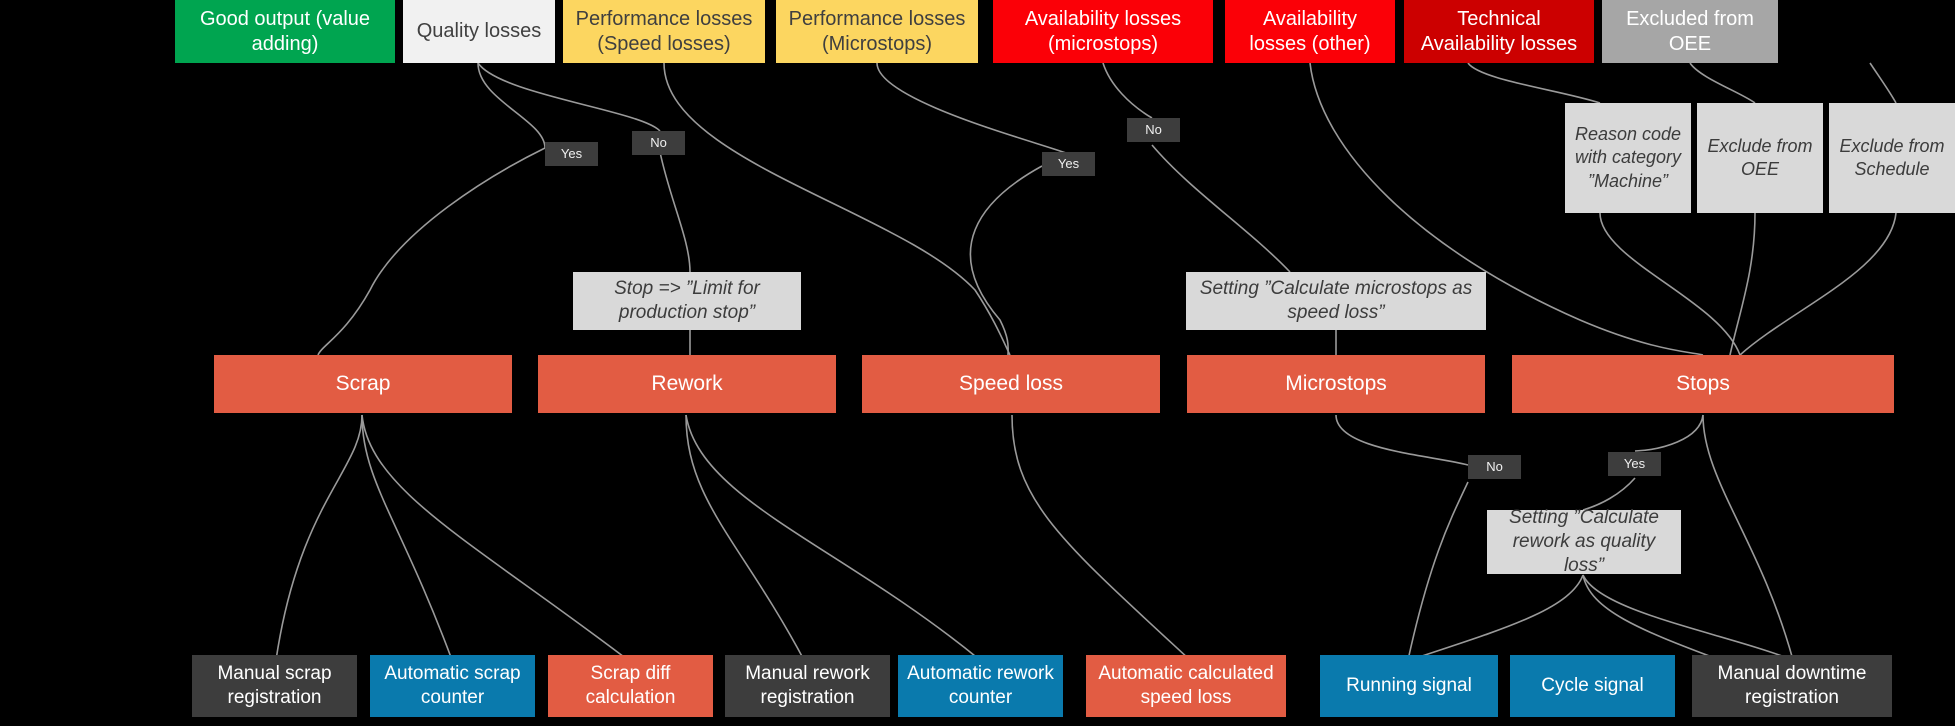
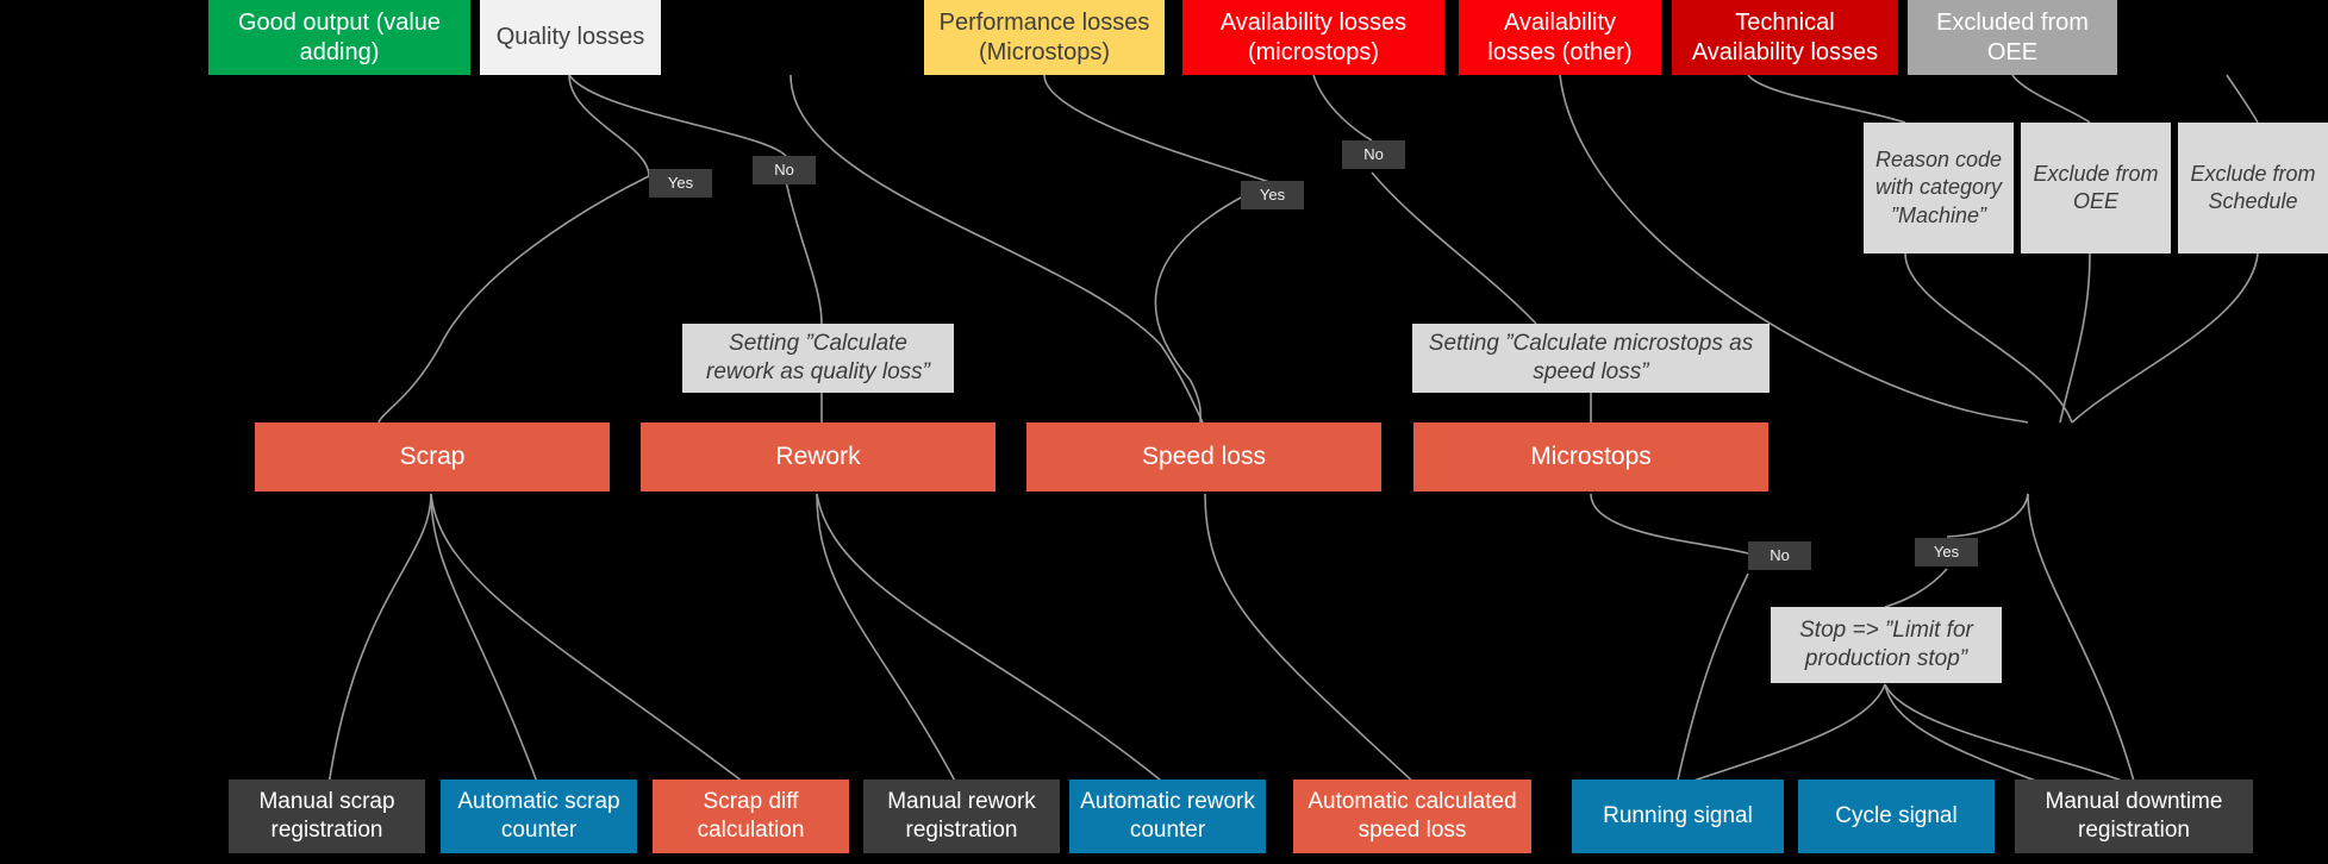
  Good output (value adding)
  Quality losses
- Performance losses (Speed losses)
  Performance losses (Microstops)
  Availability losses (microstops)
  Availability losses (other)
  Technical Availability losses
  Excluded from OEE
  Reason code with category ”Machine”
  Exclude from OEE
  Exclude from Schedule
  Yes
  No
  Yes
  No
  No
  Yes
- Stop => ”Limit for production stop”
+ Setting ”Calculate rework as quality loss”
  Setting ”Calculate microstops as speed loss”
- Setting ”Calculate rework as quality loss”
+ Stop => ”Limit for production stop”
  Scrap
  Rework
  Speed loss
  Microstops
- Stops
  Manual scrap registration
  Automatic scrap counter
  Scrap diff calculation
  Manual rework registration
  Automatic rework counter
  Automatic calculated speed loss
  Running signal
  Cycle signal
  Manual downtime registration
